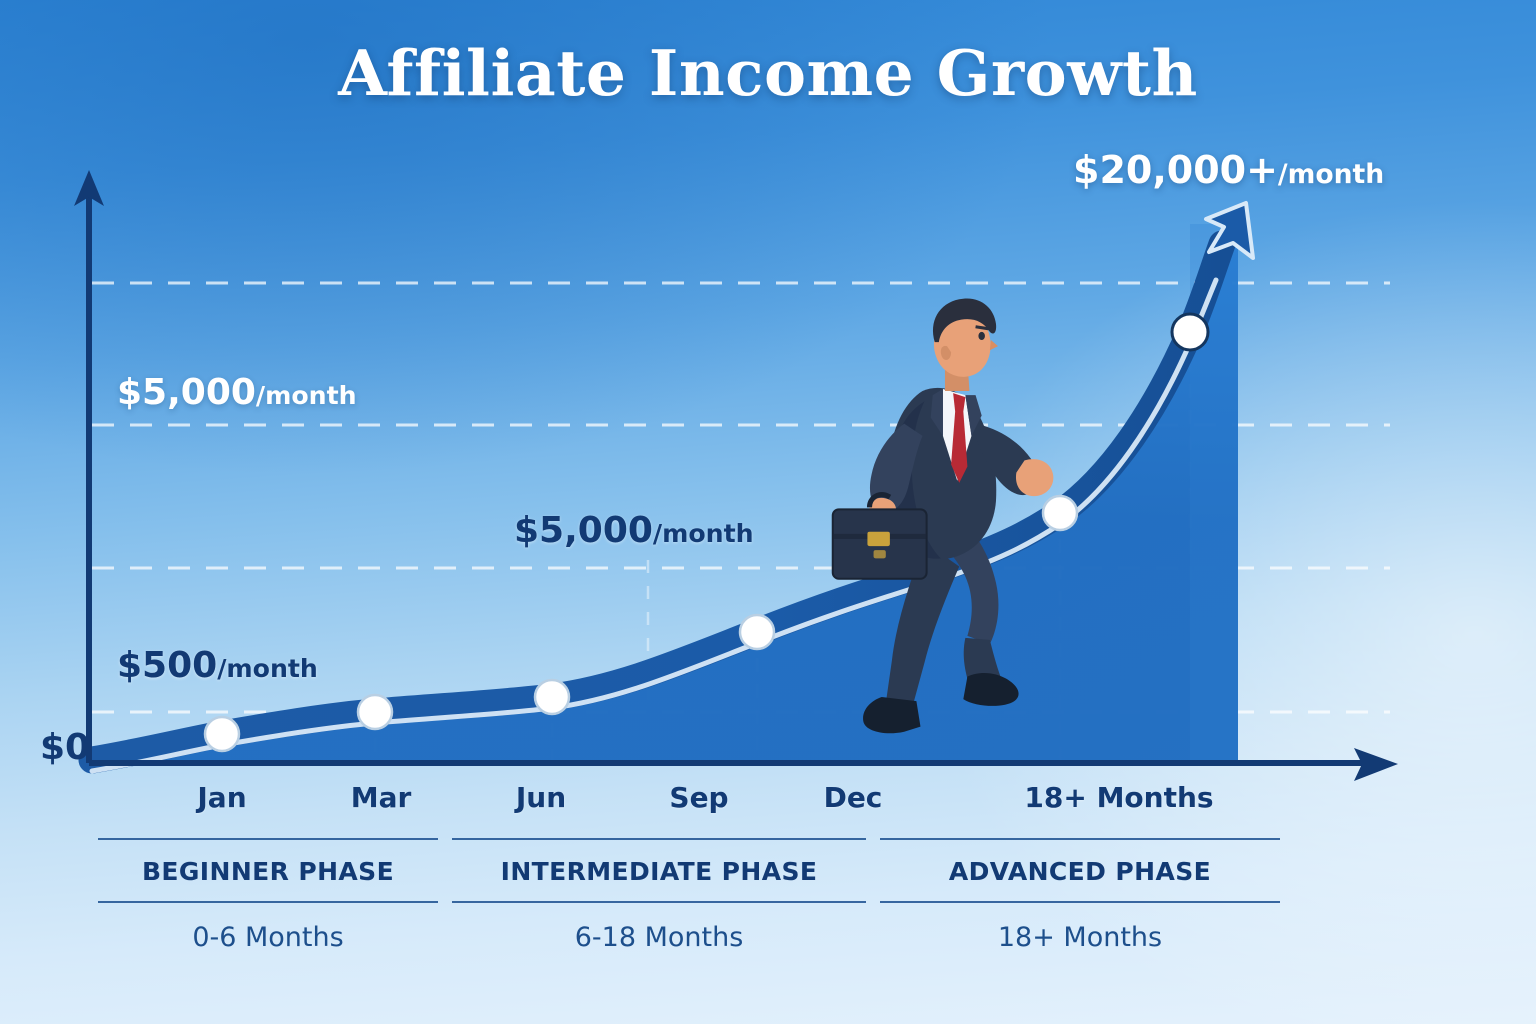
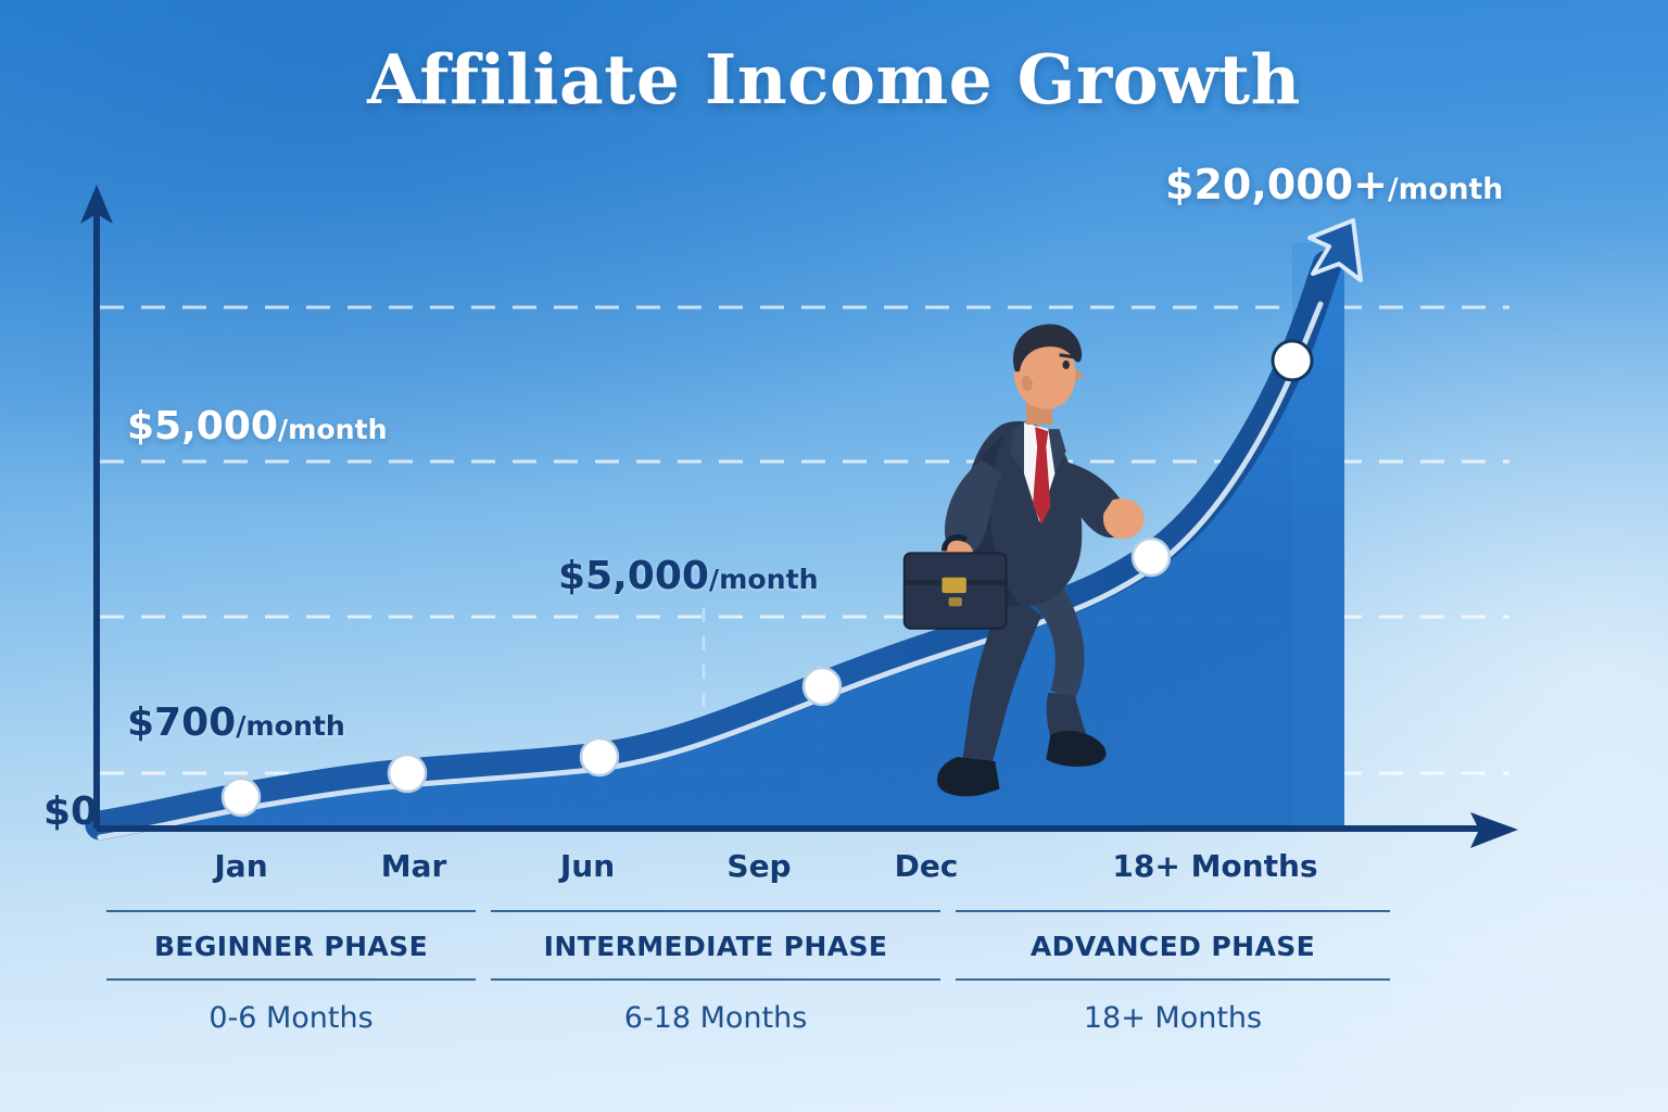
  Affiliate Income Growth
  $20,000+/month
  $5,000/month
  $5,000/month
- $500/month
+ $700/month
  $0
  Jan
  Mar
  Jun
  Sep
  Dec
  18+ Months
  BEGINNER PHASE
  0-6 Months
  INTERMEDIATE PHASE
  6-18 Months
  ADVANCED PHASE
  18+ Months
